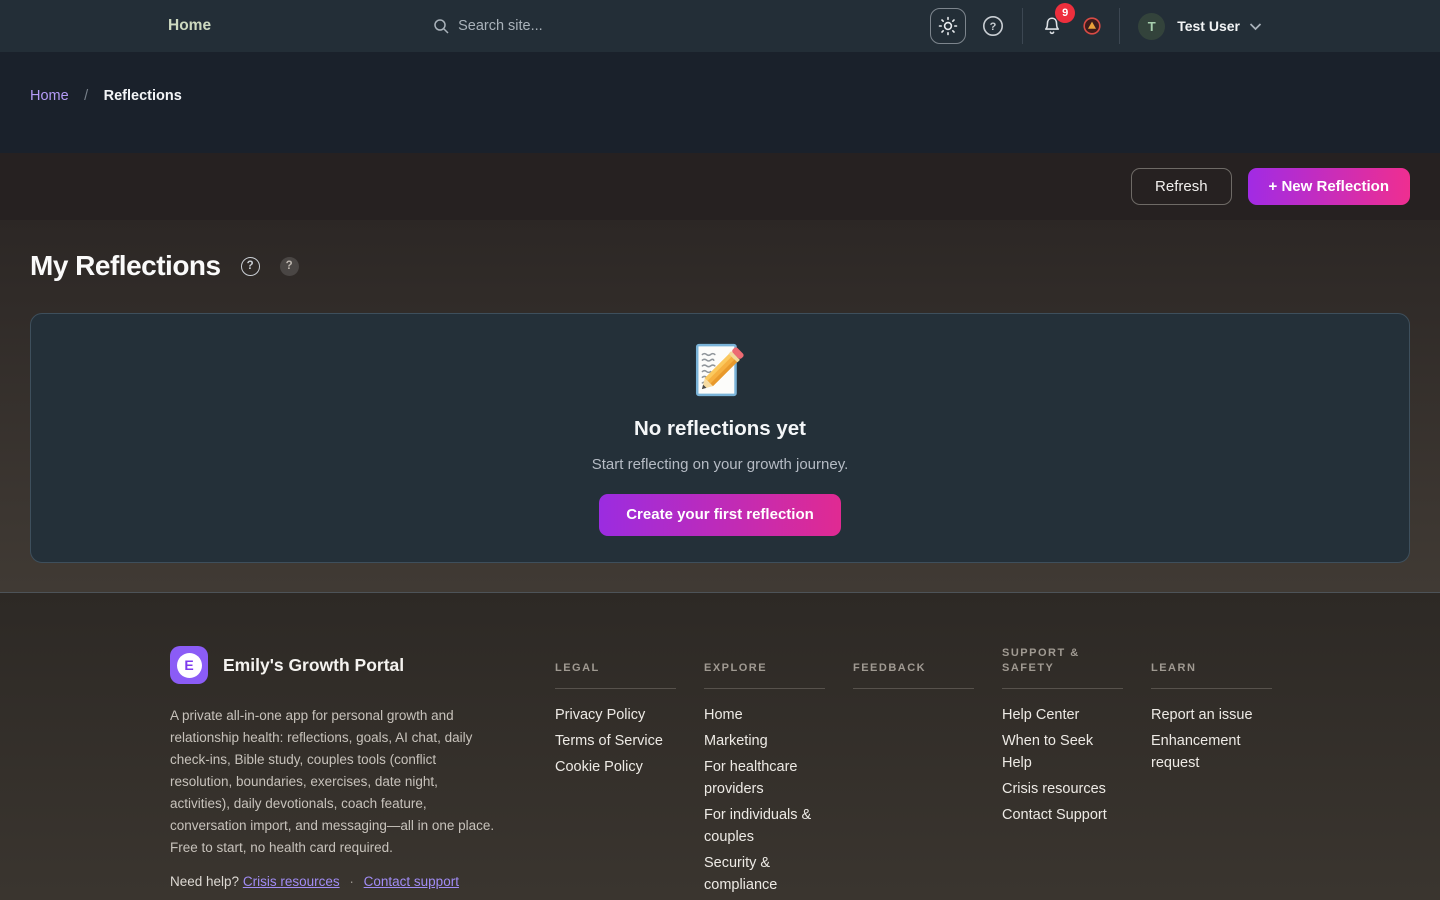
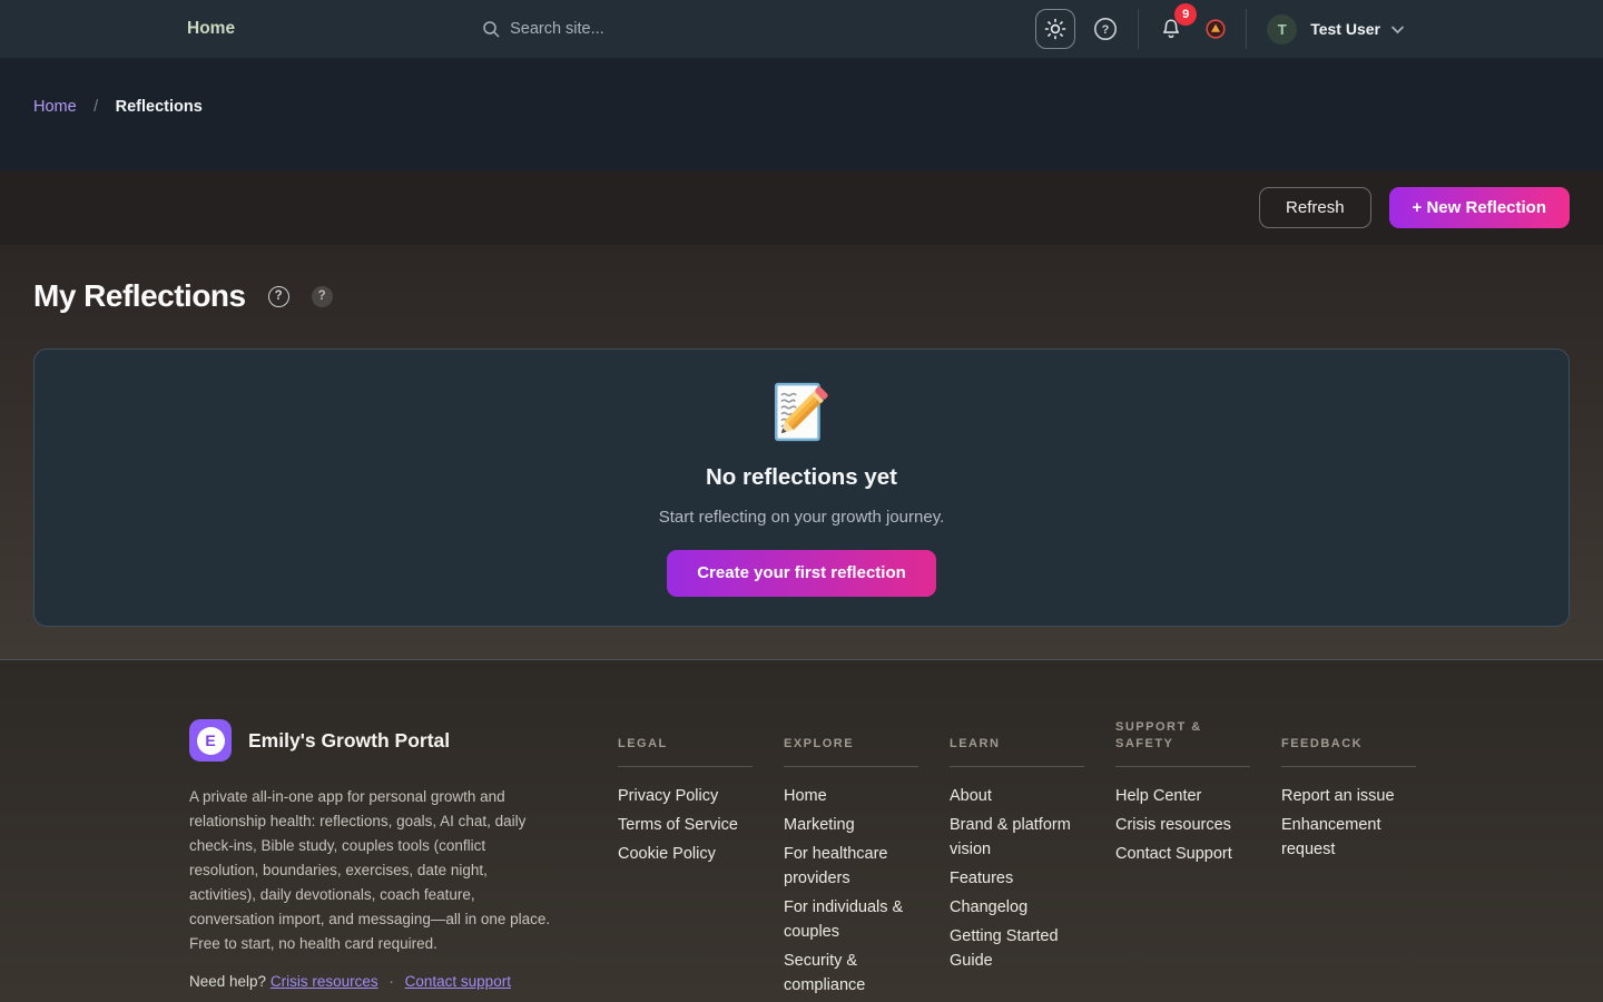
  Home
  Search site...
  ?
  9
  T
  Test User
  Home / Reflections
  Refresh
  + New Reflection
  My Reflections
  ?
  ?
  No reflections yet
  Start reflecting on your growth journey.
  Create your first reflection
  E
  Emily's Growth Portal
  A private all-in-one app for personal growth and relationship health: reflections, goals, AI chat, daily check-ins, Bible study, couples tools (conflict resolution, boundaries, exercises, date night, activities), daily devotionals, coach feature, conversation import, and messaging—all in one place. Free to start, no health card required.
  Need help? Crisis resources · Contact support
  LEGAL
  Privacy Policy
  Terms of Service
  Cookie Policy
  EXPLORE
  Home
  Marketing
  For healthcare providers
  For individuals & couples
  Security & compliance
- FEEDBACK
+ LEARN
+ About
+ Brand & platform vision
+ Features
+ Changelog
+ Getting Started Guide
  SUPPORT & SAFETY
  Help Center
- When to Seek Help
  Crisis resources
  Contact Support
- LEARN
+ FEEDBACK
  Report an issue
  Enhancement request
